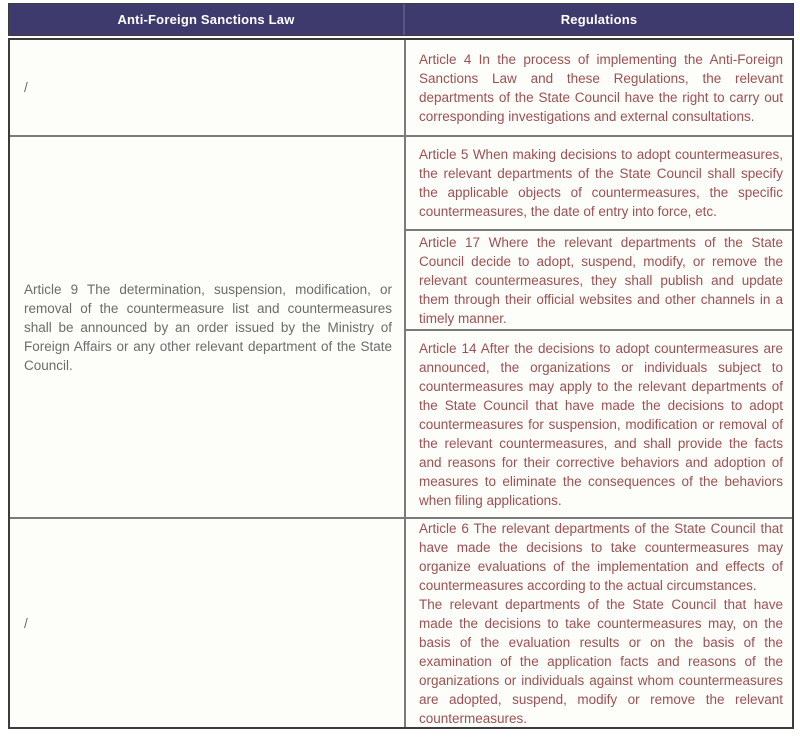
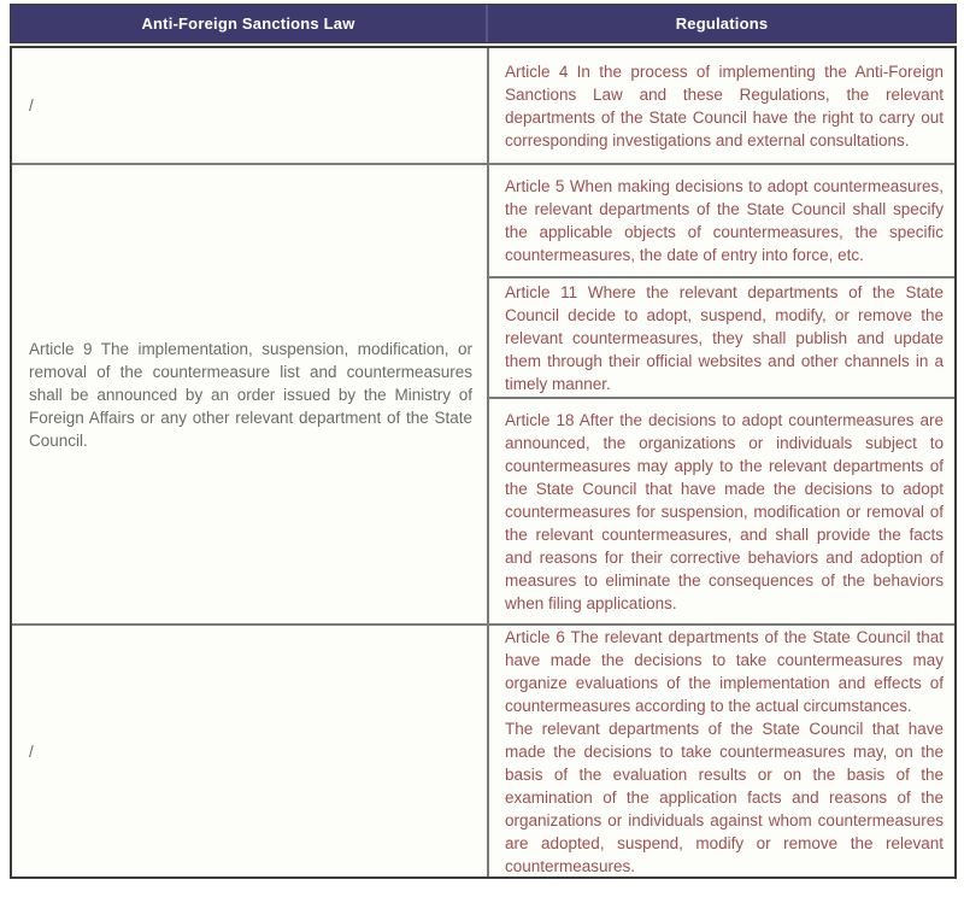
  Anti-Foreign Sanctions Law
  Regulations
  /
  Article 4 In the process of implementing the Anti-Foreign Sanctions Law and these Regulations, the relevant departments of the State Council have the right to carry out corresponding investigations and external consultations.
- Article 9 The determination, suspension, modification, or removal of the countermeasure list and countermeasures shall be announced by an order issued by the Ministry of Foreign Affairs or any other relevant department of the State Council.
+ Article 9 The implementation, suspension, modification, or removal of the countermeasure list and countermeasures shall be announced by an order issued by the Ministry of Foreign Affairs or any other relevant department of the State Council.
  Article 5 When making decisions to adopt countermeasures, the relevant departments of the State Council shall specify the applicable objects of countermeasures, the specific countermeasures, the date of entry into force, etc.
- Article 17 Where the relevant departments of the State Council decide to adopt, suspend, modify, or remove the relevant countermeasures, they shall publish and update them through their official websites and other channels in a timely manner.
+ Article 11 Where the relevant departments of the State Council decide to adopt, suspend, modify, or remove the relevant countermeasures, they shall publish and update them through their official websites and other channels in a timely manner.
- Article 14 After the decisions to adopt countermeasures are announced, the organizations or individuals subject to countermeasures may apply to the relevant departments of the State Council that have made the decisions to adopt countermeasures for suspension, modification or removal of the relevant countermeasures, and shall provide the facts and reasons for their corrective behaviors and adoption of measures to eliminate the consequences of the behaviors when filing applications.
+ Article 18 After the decisions to adopt countermeasures are announced, the organizations or individuals subject to countermeasures may apply to the relevant departments of the State Council that have made the decisions to adopt countermeasures for suspension, modification or removal of the relevant countermeasures, and shall provide the facts and reasons for their corrective behaviors and adoption of measures to eliminate the consequences of the behaviors when filing applications.
  /
  Article 6 The relevant departments of the State Council that have made the decisions to take countermeasures may organize evaluations of the implementation and effects of countermeasures according to the actual circumstances.
  The relevant departments of the State Council that have made the decisions to take countermeasures may, on the basis of the evaluation results or on the basis of the examination of the application facts and reasons of the organizations or individuals against whom countermeasures are adopted, suspend, modify or remove the relevant countermeasures.
